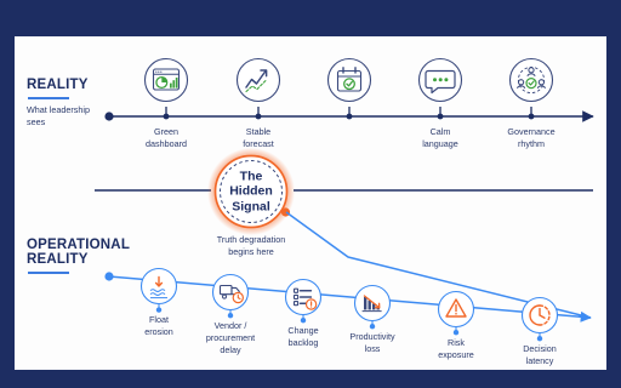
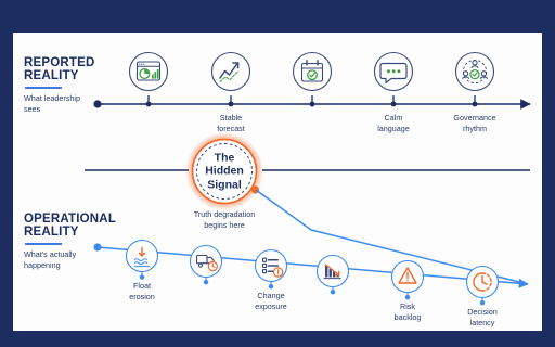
+ REPORTED
  REALITY
  What leadership
  sees
- Green
- dashboard
  Stable
  forecast
  Calm
  language
  Governance
  rhythm
  The
  Hidden
  Signal
  Truth degradation
  begins here
  OPERATIONAL
  REALITY
+ What's actually
+ happening
  Float
  erosion
- Vendor /
- procurement
- delay
  Change
- backlog
+ exposure
- Productivity
- loss
  Risk
- exposure
+ backlog
  Decision
  latency
